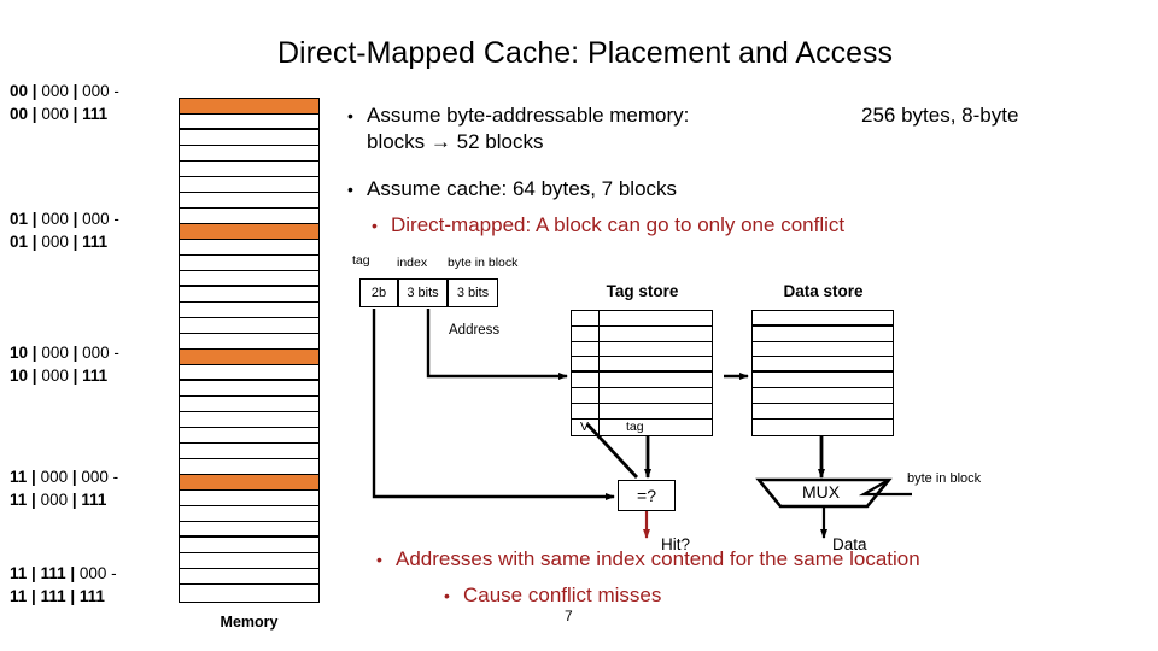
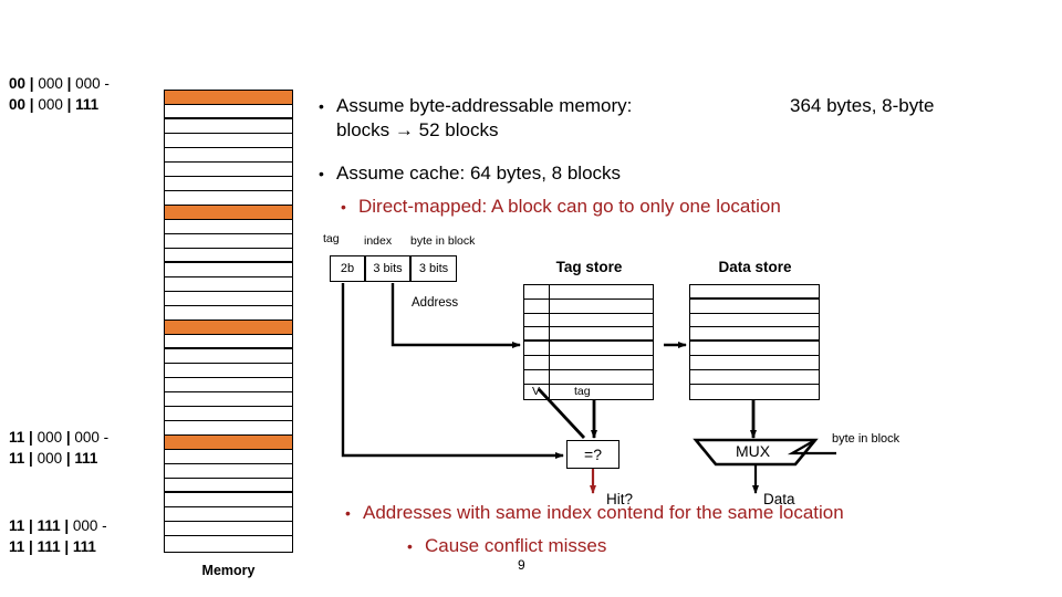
- Direct-Mapped Cache: Placement and Access
  00 | 000 | 000 -
  00 | 000 | 111
- 01 | 000 | 000 -
- 01 | 000 | 111
- 10 | 000 | 000 -
- 10 | 000 | 111
  11 | 000 | 000 -
  11 | 000 | 111
  11 | 111 | 000 -
  11 | 111 | 111
  Memory
  •
  Assume byte-addressable memory:
  blocks → 52 blocks
- 256 bytes, 8-byte
+ 364 bytes, 8-byte
  •
- Assume cache: 64 bytes, 7 blocks
+ Assume cache: 64 bytes, 8 blocks
  •
- Direct-mapped: A block can go to only one conflict
+ Direct-mapped: A block can go to only one location
  •
  Addresses with same index contend for the same location
  •
  Cause conflict misses
  tag
  index
  byte in block
  2b
  3 bits
  3 bits
  Address
  Tag store
  Data store
  V
  tag
  =?
  MUX
  Hit?
  Data
  byte in block
- 7
+ 9
